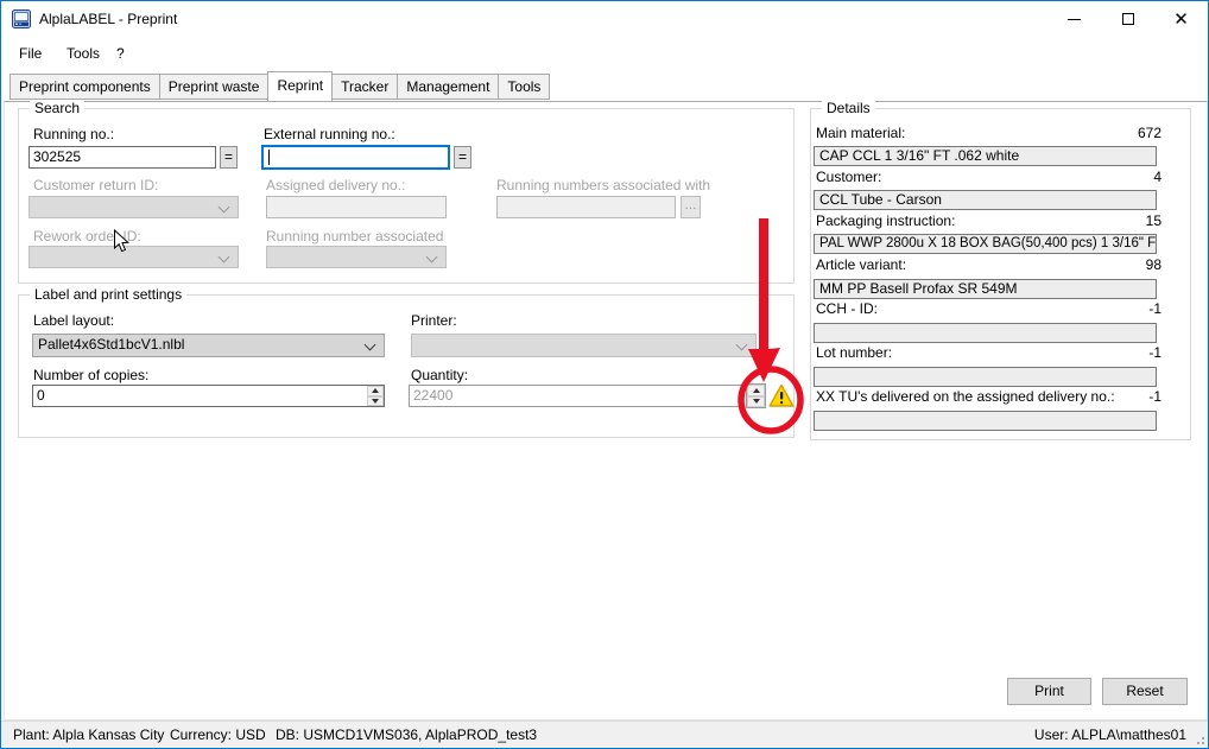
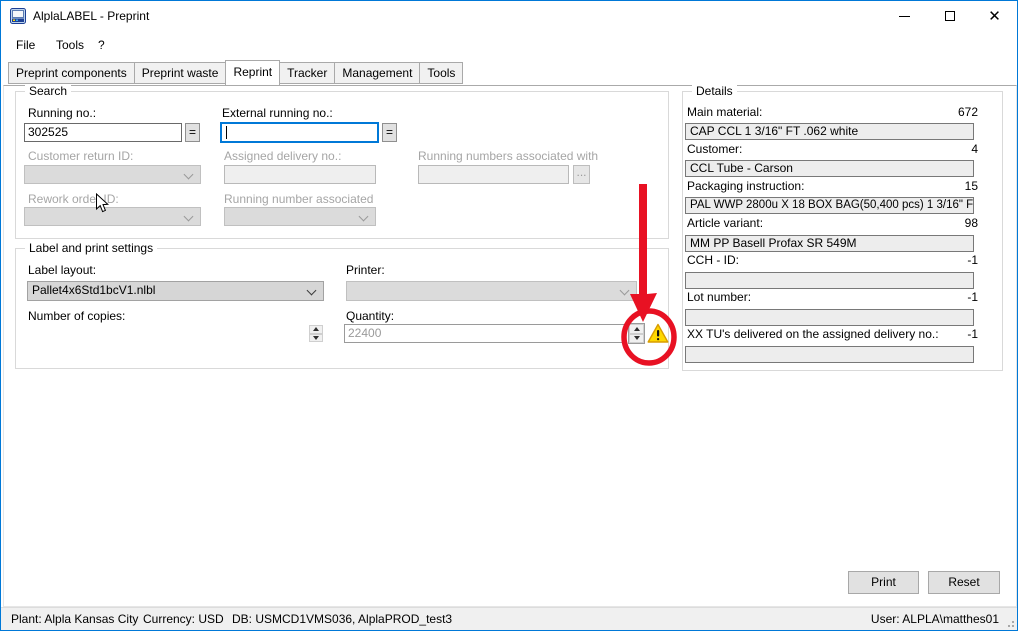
  AlplaLABEL - Preprint
  ✕
  File
  Tools
  ?
  Preprint components
  Preprint waste
  Reprint
  Tracker
  Management
  Tools
  Search
  Running no.:
  302525
  =
  External running no.:
  =
  Customer return ID:
  Assigned delivery no.:
  Running numbers associated with
  ...
  Rework orde ID:
  Running number associated
  Label and print settings
  Label layout:
  Pallet4x6Std1bcV1.nlbl
  Printer:
  Number of copies:
- 0
  Quantity:
  22400
  Details
  Main material:
  672
  CAP CCL 1 3/16" FT .062 white
  Customer:
  4
  CCL Tube - Carson
  Packaging instruction:
  15
  PAL WWP 2800u X 18 BOX BAG(50,400 pcs) 1 3/16" F
  Article variant:
  98
  MM PP Basell Profax SR 549M
  CCH - ID:
  -1
  Lot number:
  -1
  XX TU's delivered on the assigned delivery no.:
  -1
  Print
  Reset
  Plant: Alpla Kansas City
  Currency: USD
  DB: USMCD1VMS036, AlplaPROD_test3
  User: ALPLA\matthes01
